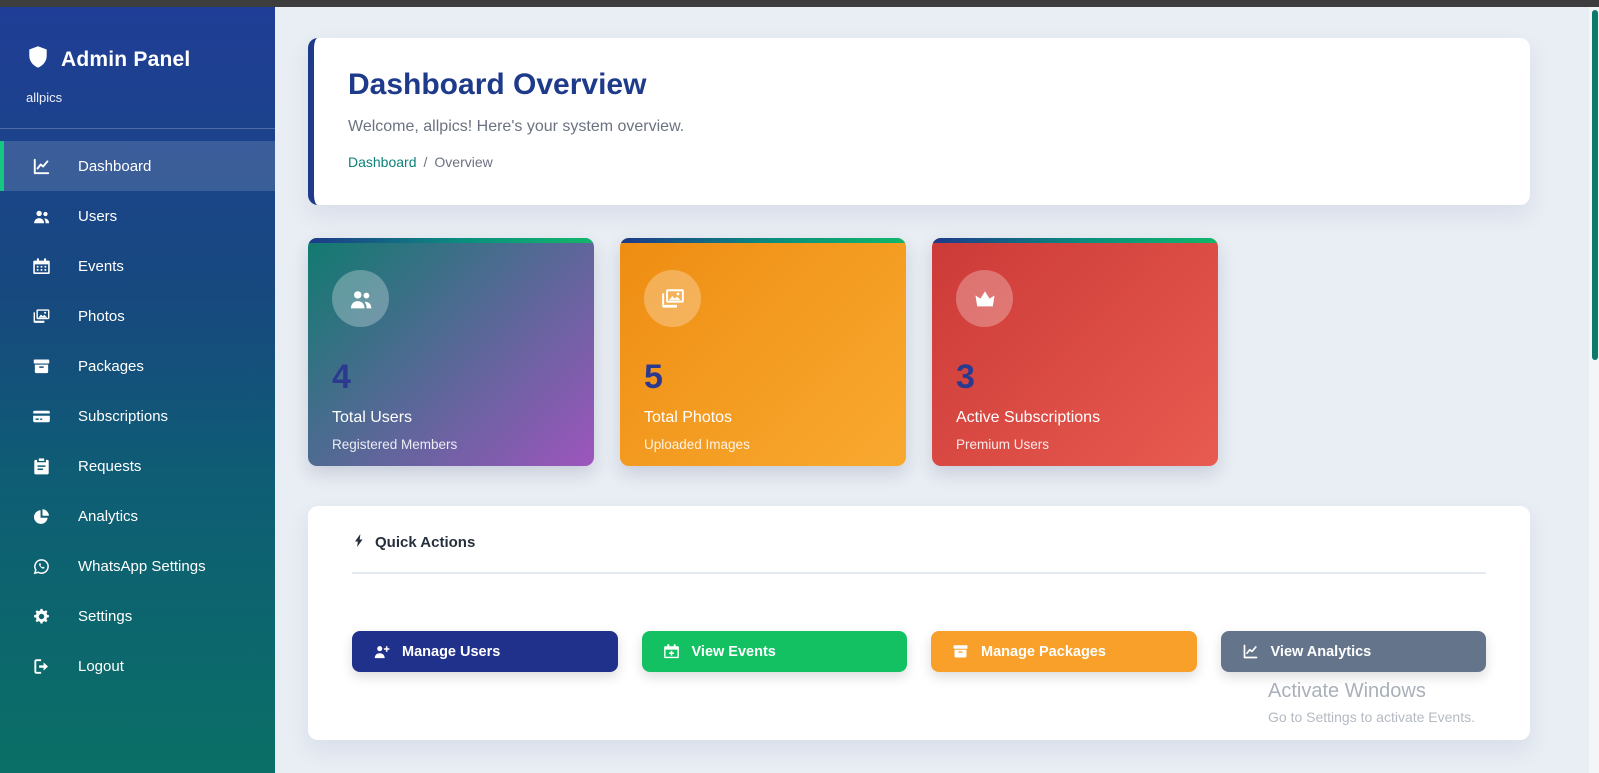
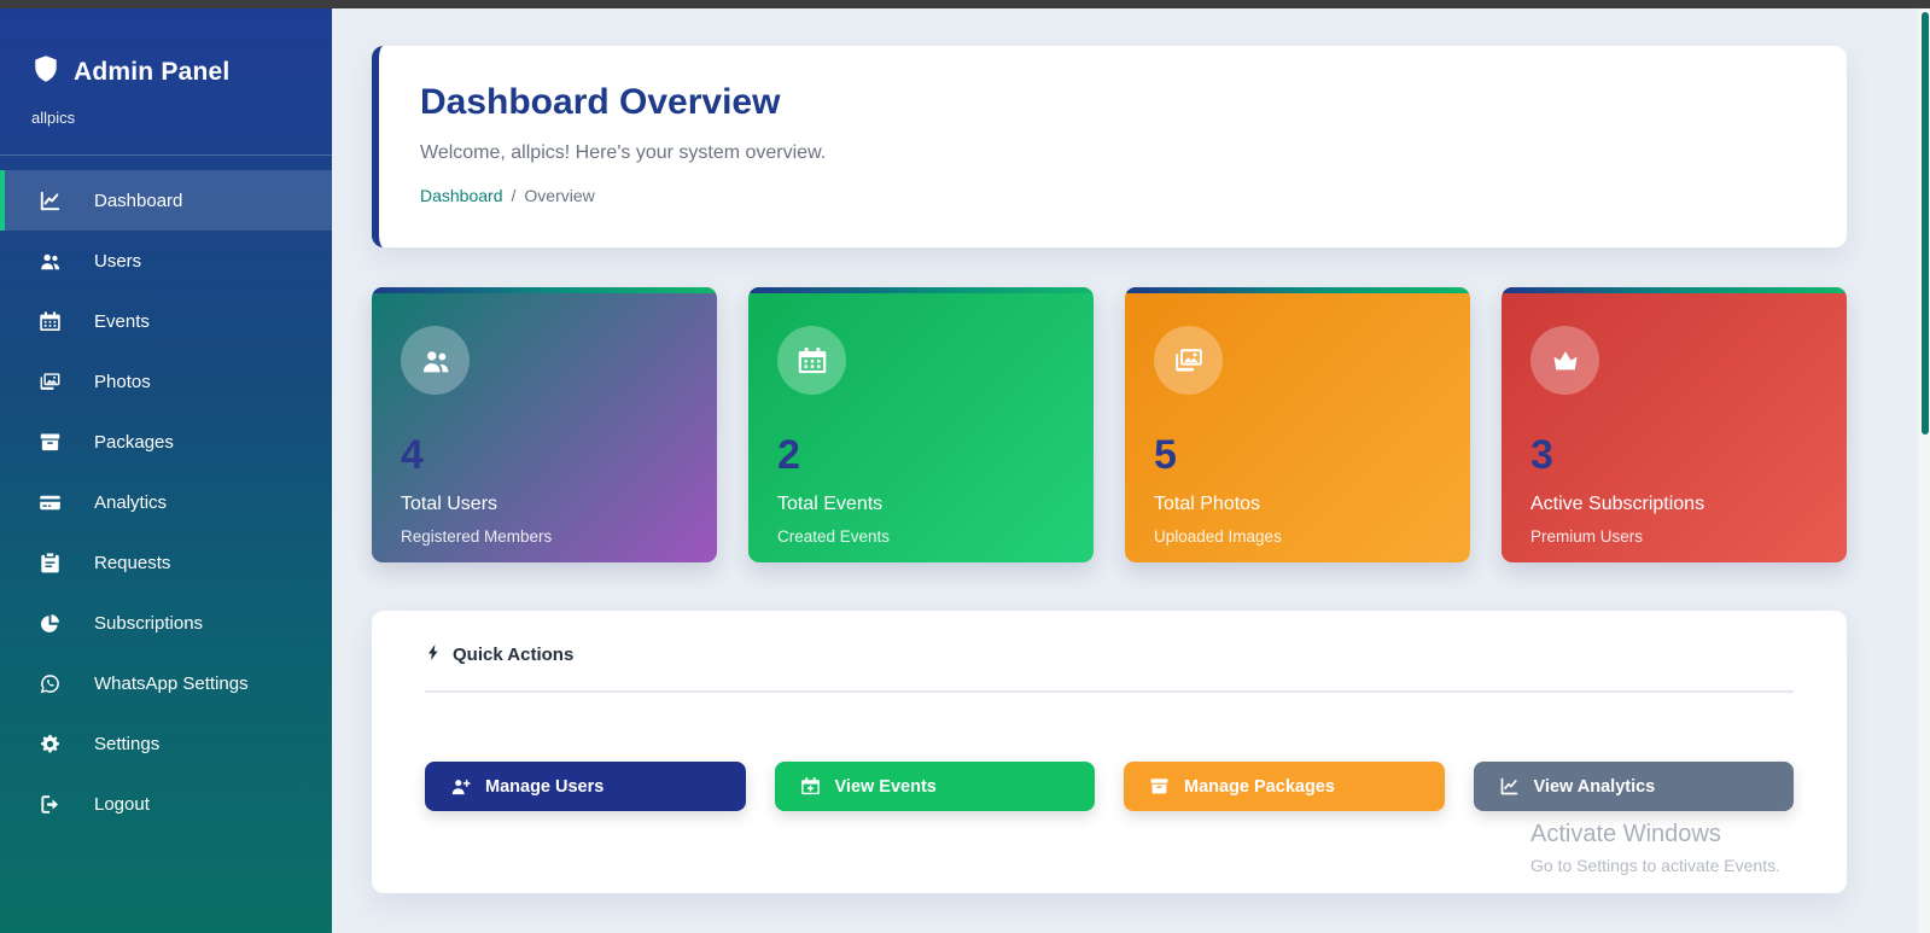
  Admin Panel
  allpics
  Dashboard
  Users
  Events
  Photos
  Packages
- Subscriptions
+ Analytics
  Requests
- Analytics
+ Subscriptions
  WhatsApp Settings
  Settings
  Logout
  Dashboard Overview
  Welcome, allpics! Here's your system overview.
  Dashboard
  /
  Overview
  4
  Total Users
  Registered Members
+ 2
+ Total Events
+ Created Events
  5
  Total Photos
  Uploaded Images
  3
  Active Subscriptions
  Premium Users
  Quick Actions
  Manage Users
  View Events
  Manage Packages
  View Analytics
  Activate Windows
  Go to Settings to activate Events.
